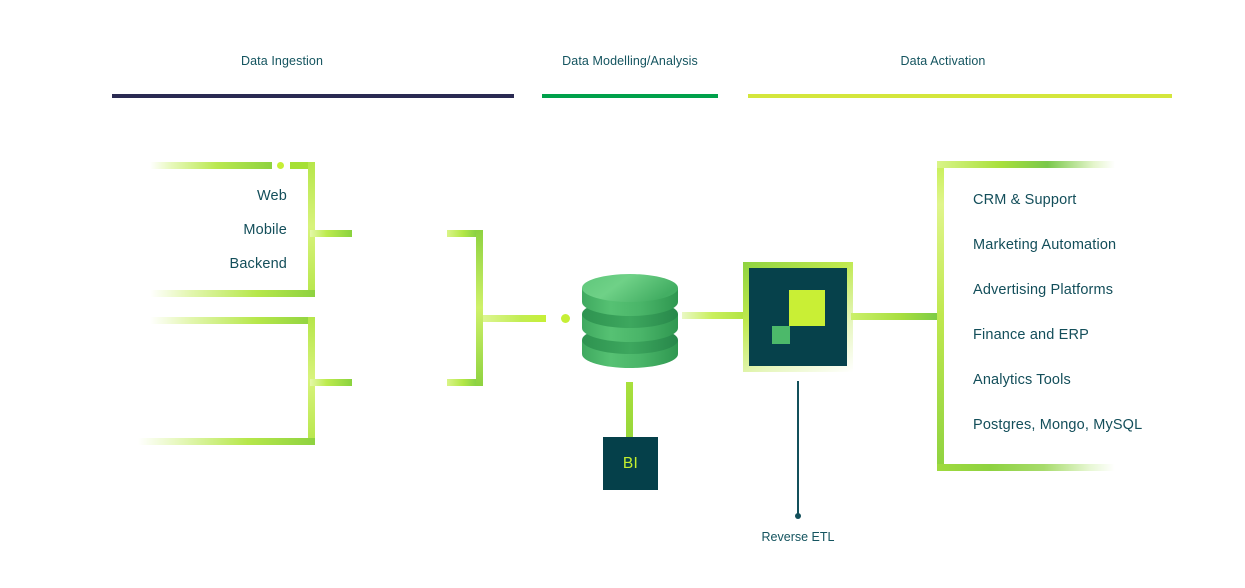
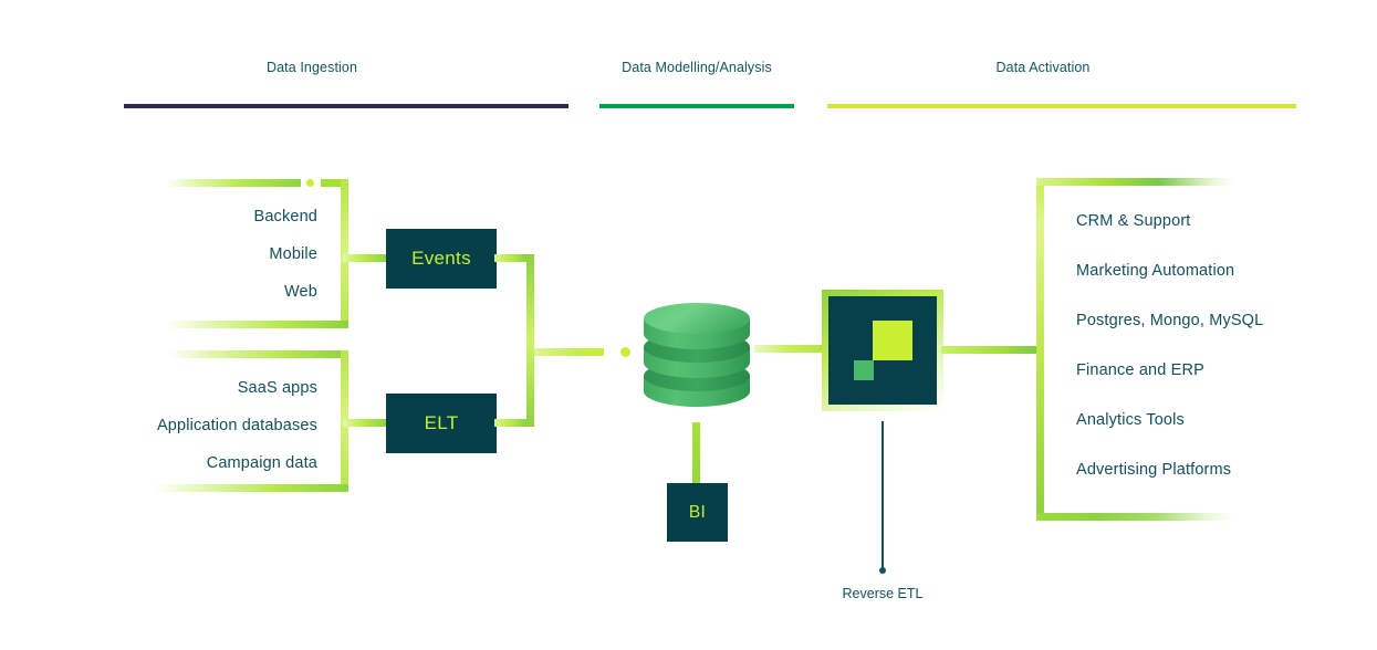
  Data Ingestion
  Data Modelling/Analysis
  Data Activation
- Web
+ Backend
  Mobile
- Backend
+ Web
+ Events
+ SaaS apps
+ Application databases
+ Campaign data
+ ELT
  BI
  Reverse ETL
  CRM & Support
  Marketing Automation
- Advertising Platforms
+ Postgres, Mongo, MySQL
  Finance and ERP
  Analytics Tools
- Postgres, Mongo, MySQL
+ Advertising Platforms
